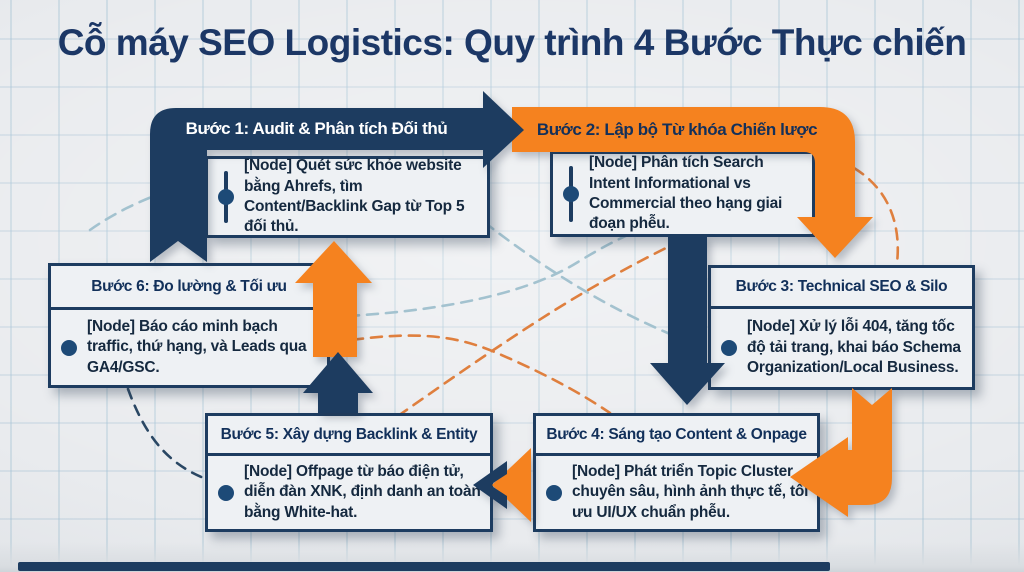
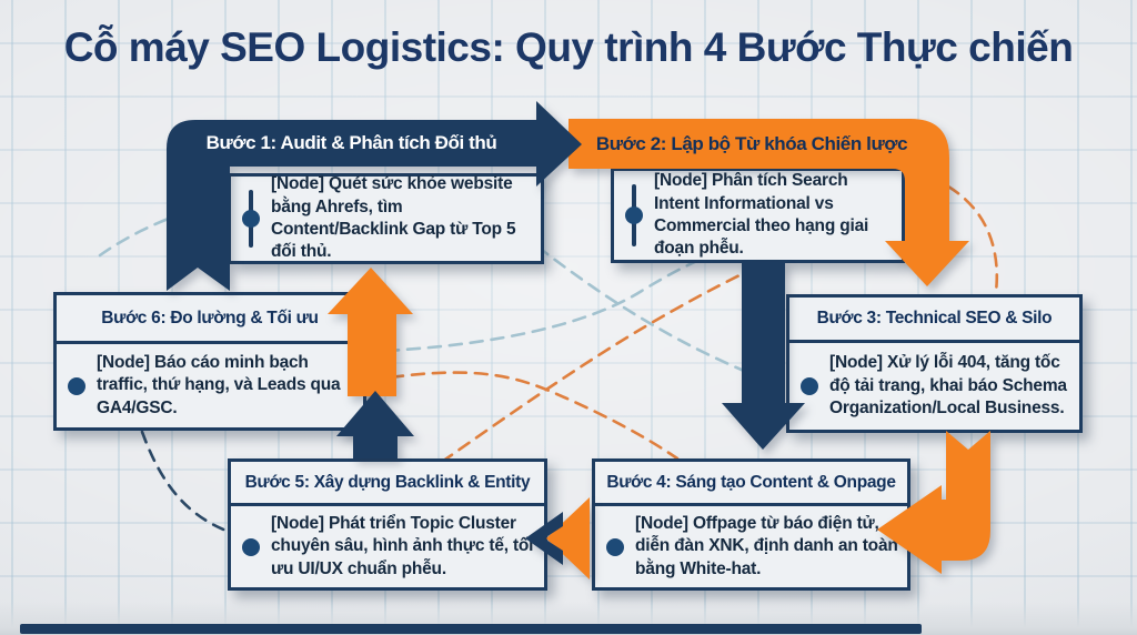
  Cỗ máy SEO Logistics: Quy trình 4 Bước Thực chiến
  [Node] Quét sức khỏe website bằng Ahrefs, tìm Content/Backlink Gap từ Top 5 đối thủ.
  [Node] Phân tích Search Intent Informational vs Commercial theo hạng giai đoạn phễu.
  Bước 3: Technical SEO & Silo
  [Node] Xử lý lỗi 404, tăng tốc độ tải trang, khai báo Schema Organization/Local Business.
  Bước 4: Sáng tạo Content & Onpage
- [Node] Phát triển Topic Cluster chuyên sâu, hình ảnh thực tế, tối ưu UI/UX chuẩn phễu.
+ [Node] Offpage từ báo điện tử, diễn đàn XNK, định danh an toàn bằng White-hat.
  Bước 5: Xây dựng Backlink & Entity
- [Node] Offpage từ báo điện tử, diễn đàn XNK, định danh an toàn bằng White-hat.
+ [Node] Phát triển Topic Cluster chuyên sâu, hình ảnh thực tế, tối ưu UI/UX chuẩn phễu.
  Bước 6: Đo lường & Tối ưu
  [Node] Báo cáo minh bạch traffic, thứ hạng, và Leads qua GA4/GSC.
  Bước 1: Audit & Phân tích Đối thủ
  Bước 2: Lập bộ Từ khóa Chiến lược
